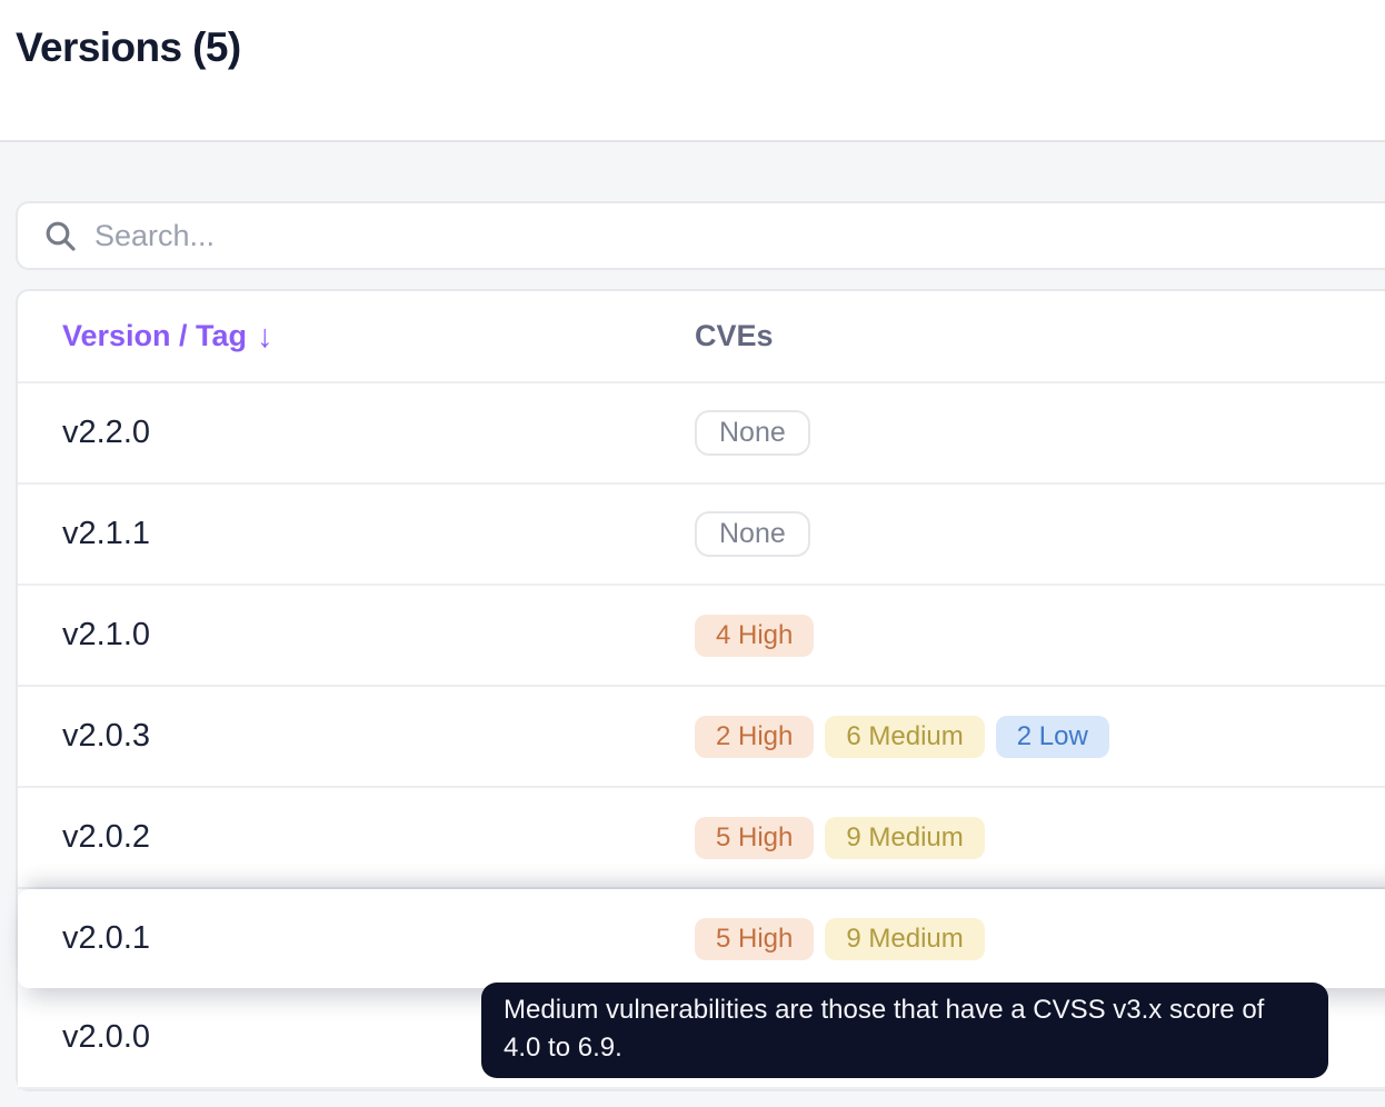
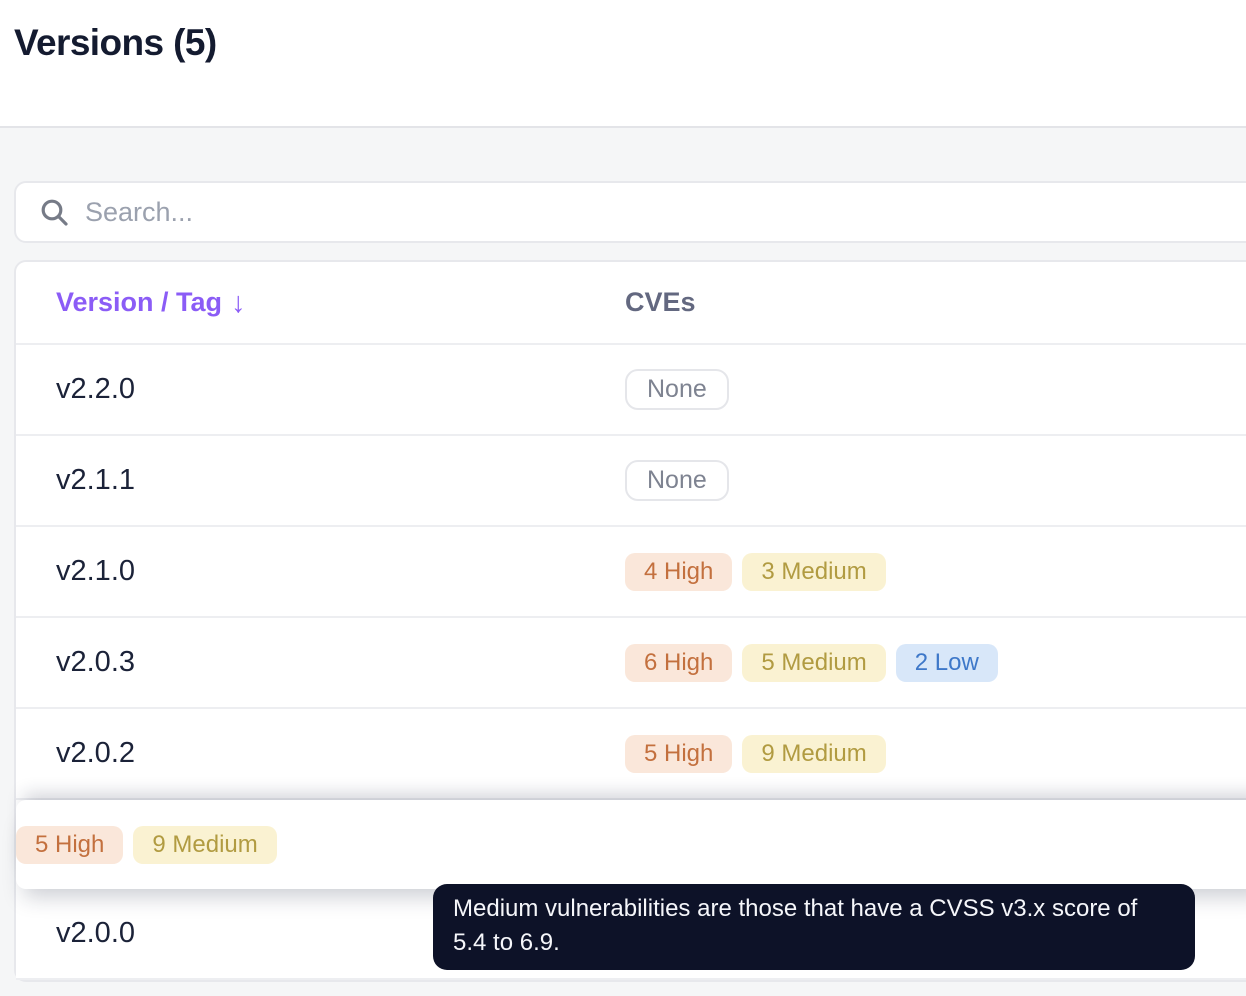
  Versions (5)
  Search...
  Version / Tag
  ↓
  CVEs
  v2.2.0
  None
  v2.1.1
  None
  v2.1.0
  4 High
+ 3 Medium
  v2.0.3
- 2 High
+ 6 High
- 6 Medium
+ 5 Medium
  2 Low
  v2.0.2
  5 High
  9 Medium
- v2.0.1
  5 High
  9 Medium
  v2.0.0
- Medium vulnerabilities are those that have a CVSS v3.x score of 4.0 to 6.9.
+ Medium vulnerabilities are those that have a CVSS v3.x score of 5.4 to 6.9.
